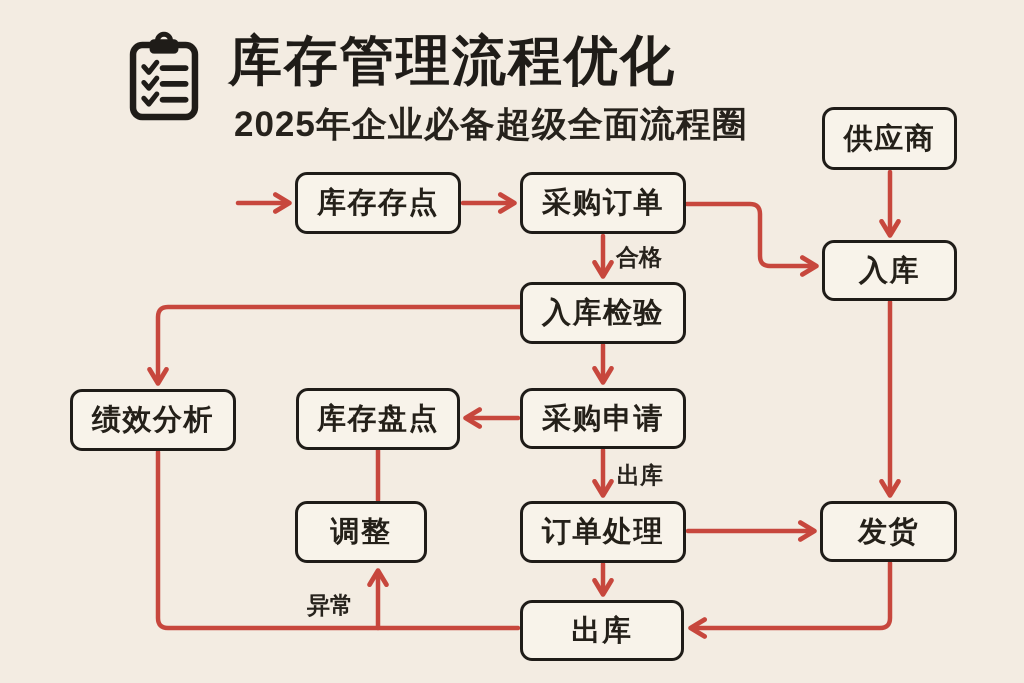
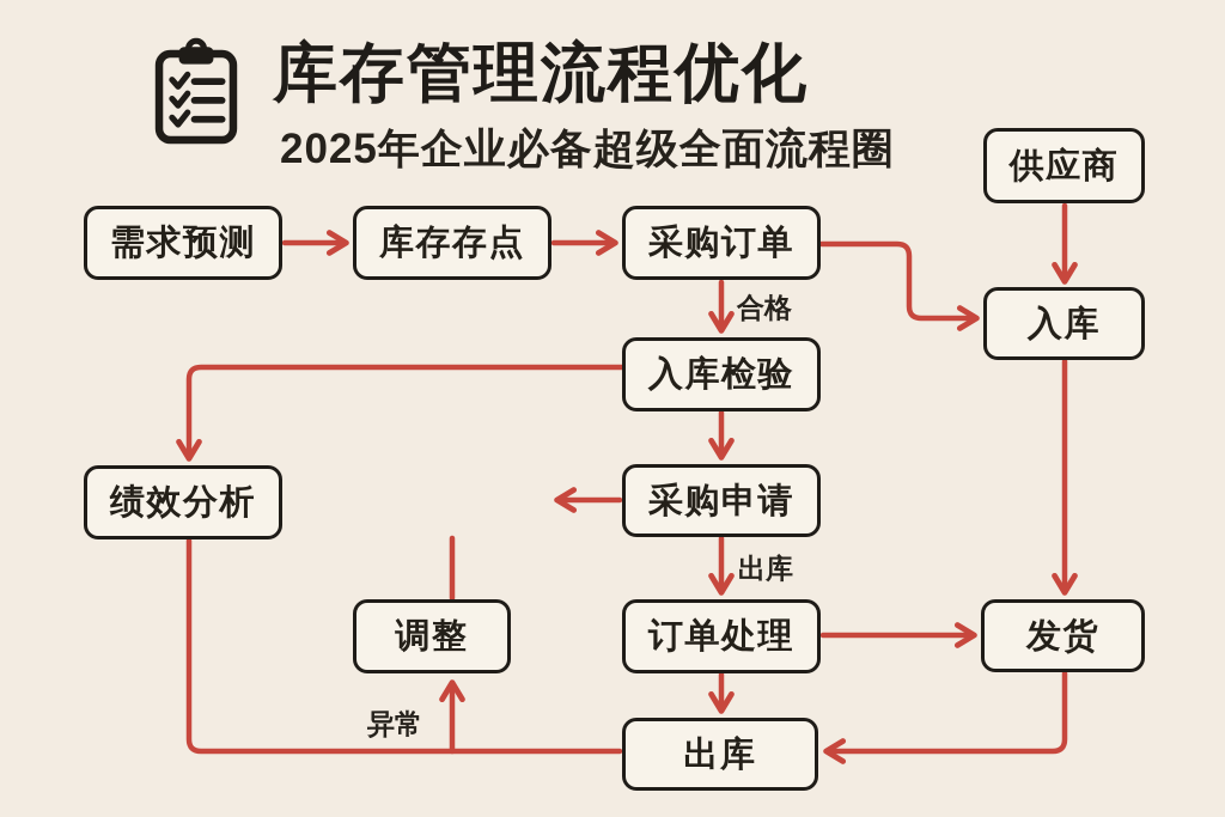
  库存管理流程优化
  2025年企业必备超级全面流程圈
  合格
  出库
  异常
+ 需求预测
  库存存点
  采购订单
  供应商
  入库
  入库检验
  绩效分析
- 库存盘点
  采购申请
  调整
  订单处理
  发货
  出库
